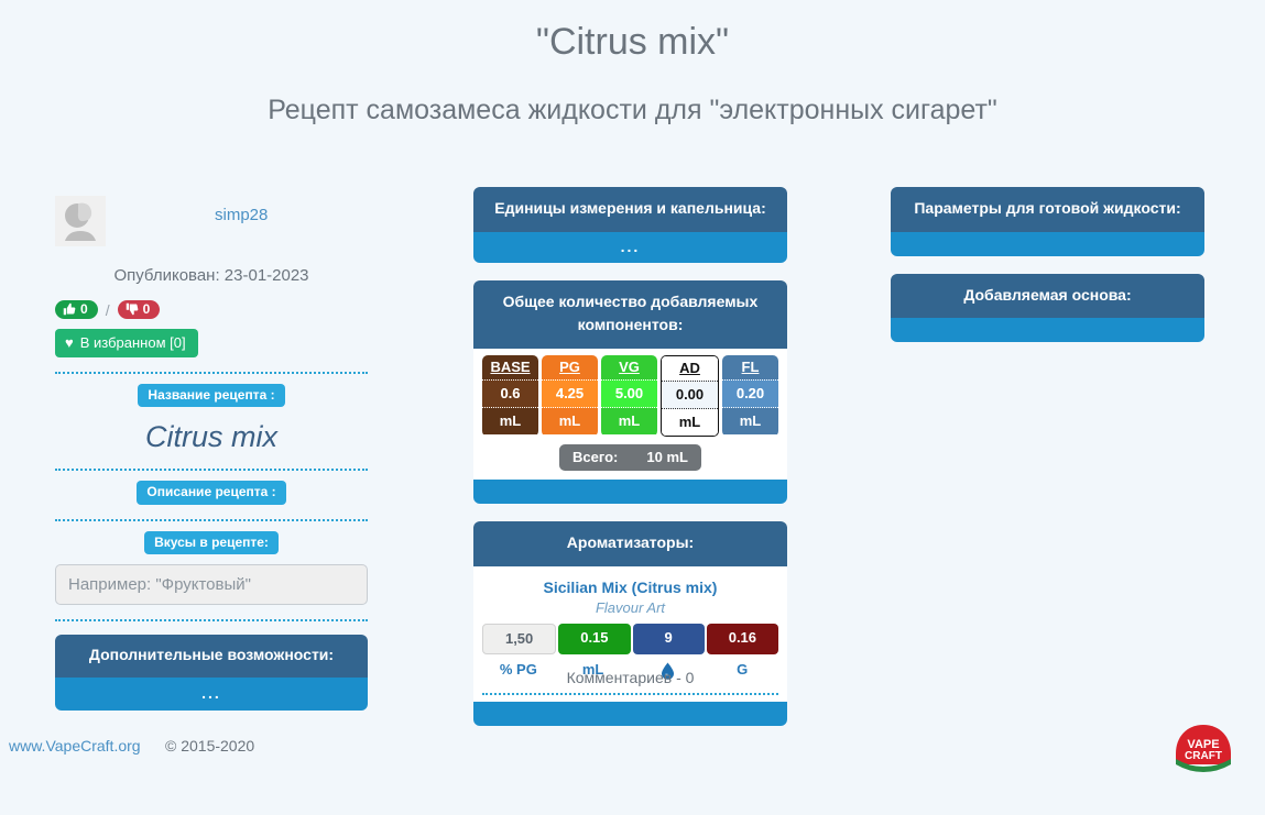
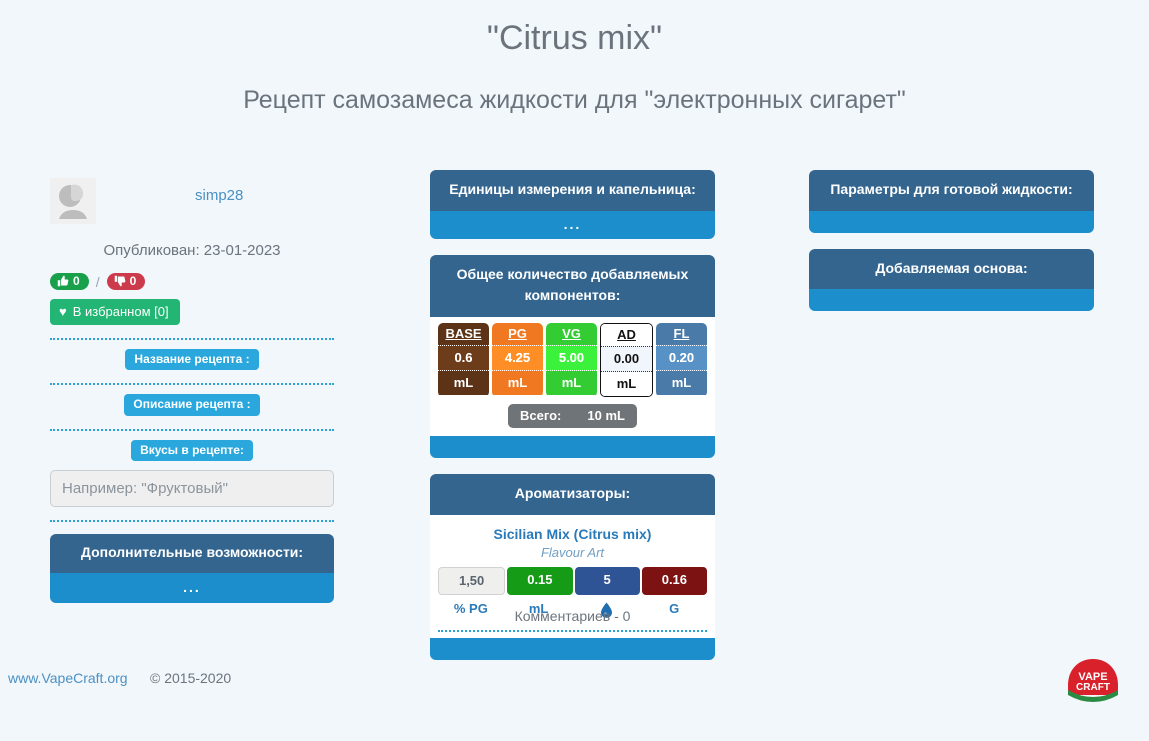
  "Citrus mix"
  Рецепт самозамеса жидкости для "электронных сигарет"
  simp28
  Опубликован: 23-01-2023
  0
  /
  0
  ♥
  В избранном [0]
  Название рецепта :
- Citrus mix
  Описание рецепта :
  Вкусы в рецепте:
  Например: "Фруктовый"
  Дополнительные возможности:
  ...
  Единицы измерения и капельница:
  ...
  Общее количество добавляемых компонентов:
  BASE
  0.6
  mL
  PG
  4.25
  mL
  VG
  5.00
  mL
  AD
  0.00
  mL
  FL
  0.20
  mL
  Всего:
  10 mL
  Ароматизаторы:
  Sicilian Mix (Citrus mix)
  Flavour Art
  1,50
  0.15
- 9
+ 5
  0.16
  % PG
  mL
  G
  Параметры для готовой жидкости:
  Добавляемая основа:
  Комментариев - 0
  www.VapeCraft.org
  © 2015-2020
  VAPE
  CRAFT
